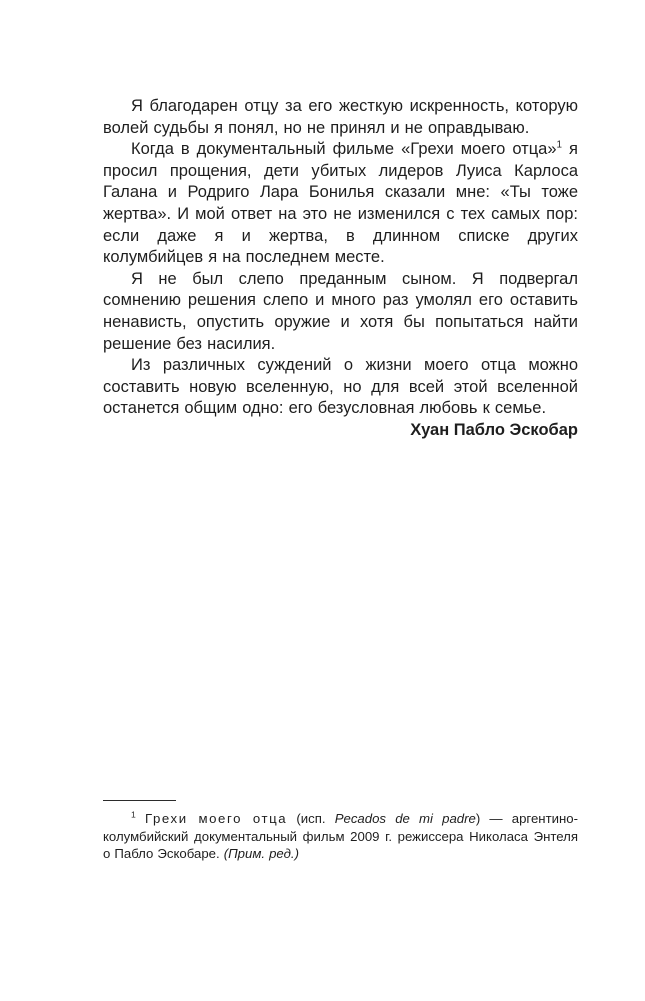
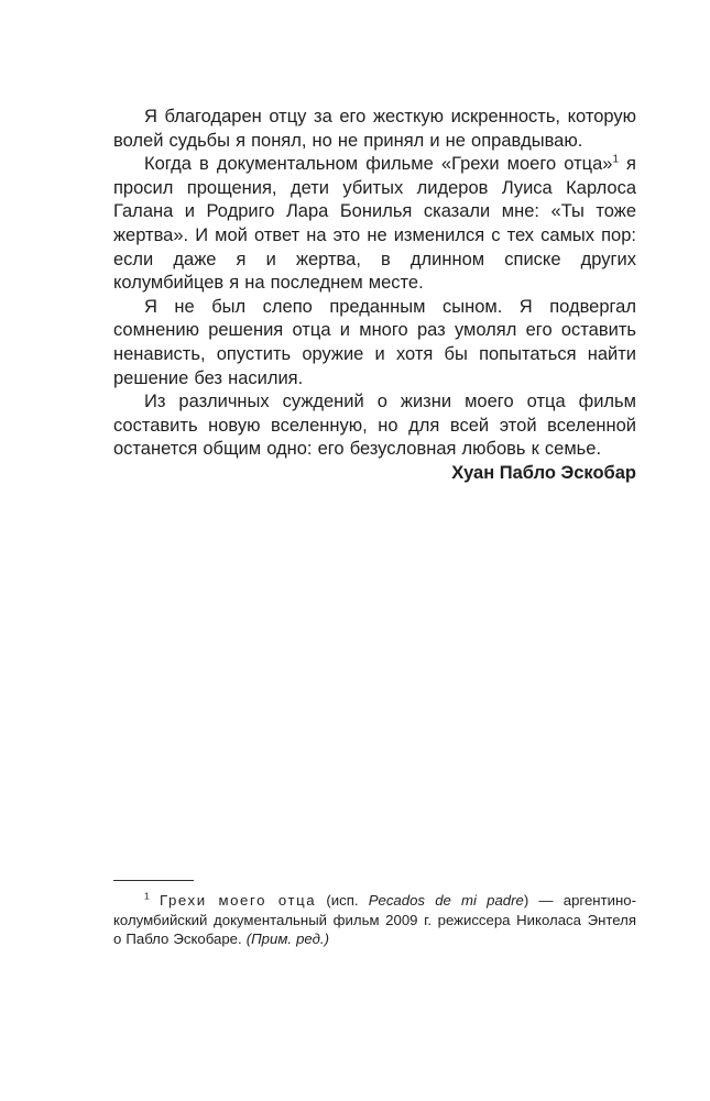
  Я благодарен отцу за его жесткую искренность, которую волей судьбы я понял, но не принял и не оправдываю.
- Когда в документальный фильме «Грехи моего отца»1 я просил прощения, дети убитых лидеров Луиса Карлоса Галана и Родриго Лара Бонилья сказали мне: «Ты тоже жертва». И мой ответ на это не изменился с тех самых пор: если даже я и жертва, в длинном списке других колумбийцев я на последнем месте.
+ Когда в документальном фильме «Грехи моего отца»1 я просил прощения, дети убитых лидеров Луиса Карлоса Галана и Родриго Лара Бонилья сказали мне: «Ты тоже жертва». И мой ответ на это не изменился с тех самых пор: если даже я и жертва, в длинном списке других колумбийцев я на последнем месте.
- Я не был слепо преданным сыном. Я подвергал сомнению решения слепо и много раз умолял его оставить ненависть, опустить оружие и хотя бы попытаться найти решение без насилия.
+ Я не был слепо преданным сыном. Я подвергал сомнению решения отца и много раз умолял его оставить ненависть, опустить оружие и хотя бы попытаться найти решение без насилия.
- Из различных суждений о жизни моего отца можно составить новую вселенную, но для всей этой вселенной останется общим одно: его безусловная любовь к семье.
+ Из различных суждений о жизни моего отца фильм составить новую вселенную, но для всей этой вселенной останется общим одно: его безусловная любовь к семье.
  Хуан Пабло Эскобар
  1 Грехи моего отца (исп. Pecados de mi padre) — аргентино-колумбийский документальный фильм 2009 г. режиссера Николаса Энтеля о Пабло Эскобаре. (Прим. ред.)
